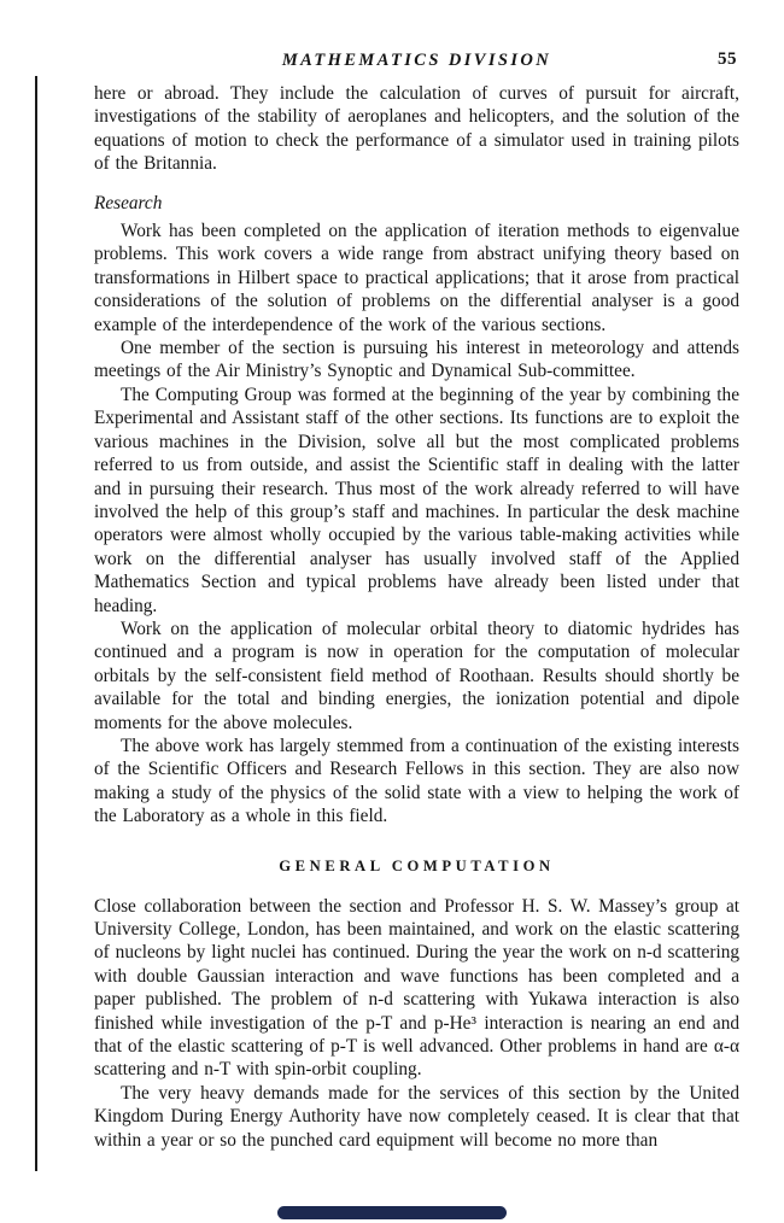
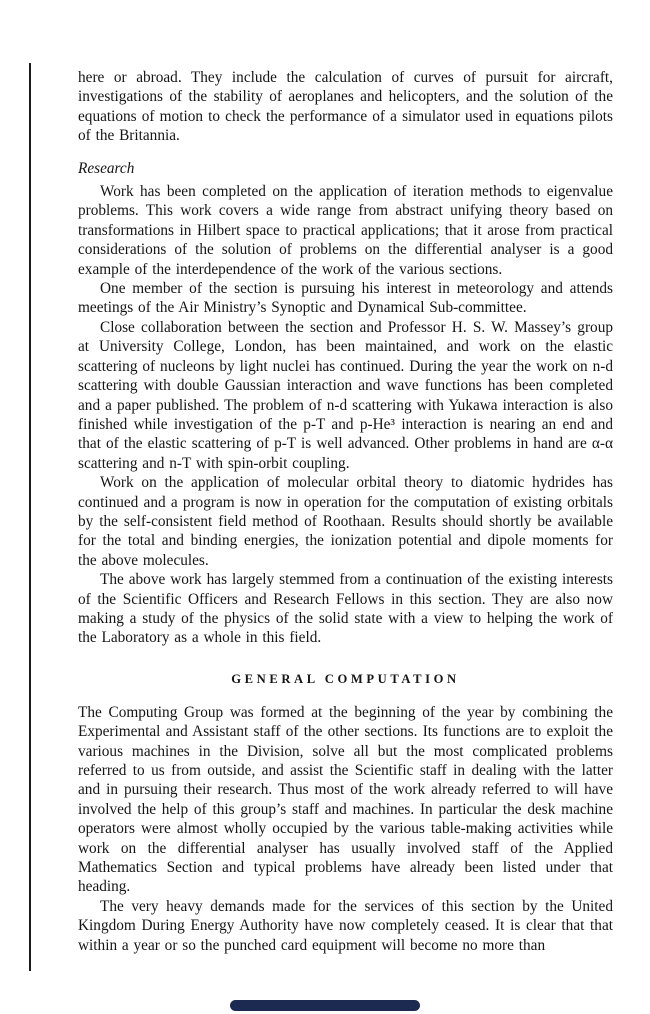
- MATHEMATICS DIVISION
- 55
- here or abroad. They include the calculation of curves of pursuit for aircraft, investigations of the stability of aeroplanes and helicopters, and the solution of the equations of motion to check the performance of a simulator used in training pilots of the Britannia.
+ here or abroad. They include the calculation of curves of pursuit for aircraft, investigations of the stability of aeroplanes and helicopters, and the solution of the equations of motion to check the performance of a simulator used in equations pilots of the Britannia.
  Research
  Work has been completed on the application of iteration methods to eigenvalue problems. This work covers a wide range from abstract unifying theory based on transformations in Hilbert space to practical applications; that it arose from practical considerations of the solution of problems on the differential analyser is a good example of the interdependence of the work of the various sections.
  One member of the section is pursuing his interest in meteorology and attends meetings of the Air Ministry’s Synoptic and Dynamical Sub-committee.
- The Computing Group was formed at the beginning of the year by combining the Experimental and Assistant staff of the other sections. Its functions are to exploit the various machines in the Division, solve all but the most complicated problems referred to us from outside, and assist the Scientific staff in dealing with the latter and in pursuing their research. Thus most of the work already referred to will have involved the help of this group’s staff and machines. In particular the desk machine operators were almost wholly occupied by the various table-making activities while work on the differential analyser has usually involved staff of the Applied Mathematics Section and typical problems have already been listed under that heading.
+ Close collaboration between the section and Professor H. S. W. Massey’s group at University College, London, has been maintained, and work on the elastic scattering of nucleons by light nuclei has continued. During the year the work on n-d scattering with double Gaussian interaction and wave functions has been completed and a paper published. The problem of n-d scattering with Yukawa interaction is also finished while investigation of the p-T and p-He³ interaction is nearing an end and that of the elastic scattering of p-T is well advanced. Other problems in hand are α-α scattering and n-T with spin-orbit coupling.
- Work on the application of molecular orbital theory to diatomic hydrides has continued and a program is now in operation for the computation of molecular orbitals by the self-consistent field method of Roothaan. Results should shortly be available for the total and binding energies, the ionization potential and dipole moments for the above molecules.
+ Work on the application of molecular orbital theory to diatomic hydrides has continued and a program is now in operation for the computation of existing orbitals by the self-consistent field method of Roothaan. Results should shortly be available for the total and binding energies, the ionization potential and dipole moments for the above molecules.
  The above work has largely stemmed from a continuation of the existing interests of the Scientific Officers and Research Fellows in this section. They are also now making a study of the physics of the solid state with a view to helping the work of the Laboratory as a whole in this field.
  GENERAL COMPUTATION
- Close collaboration between the section and Professor H. S. W. Massey’s group at University College, London, has been maintained, and work on the elastic scattering of nucleons by light nuclei has continued. During the year the work on n-d scattering with double Gaussian interaction and wave functions has been completed and a paper published. The problem of n-d scattering with Yukawa interaction is also finished while investigation of the p-T and p-He³ interaction is nearing an end and that of the elastic scattering of p-T is well advanced. Other problems in hand are α-α scattering and n-T with spin-orbit coupling.
+ The Computing Group was formed at the beginning of the year by combining the Experimental and Assistant staff of the other sections. Its functions are to exploit the various machines in the Division, solve all but the most complicated problems referred to us from outside, and assist the Scientific staff in dealing with the latter and in pursuing their research. Thus most of the work already referred to will have involved the help of this group’s staff and machines. In particular the desk machine operators were almost wholly occupied by the various table-making activities while work on the differential analyser has usually involved staff of the Applied Mathematics Section and typical problems have already been listed under that heading.
  The very heavy demands made for the services of this section by the United Kingdom During Energy Authority have now completely ceased. It is clear that that within a year or so the punched card equipment will become no more than
